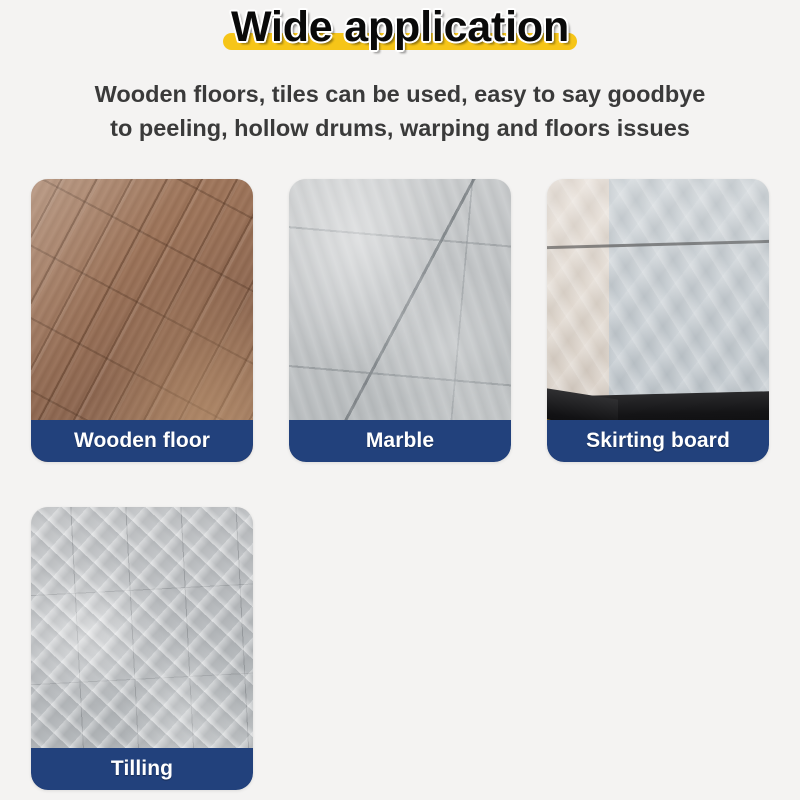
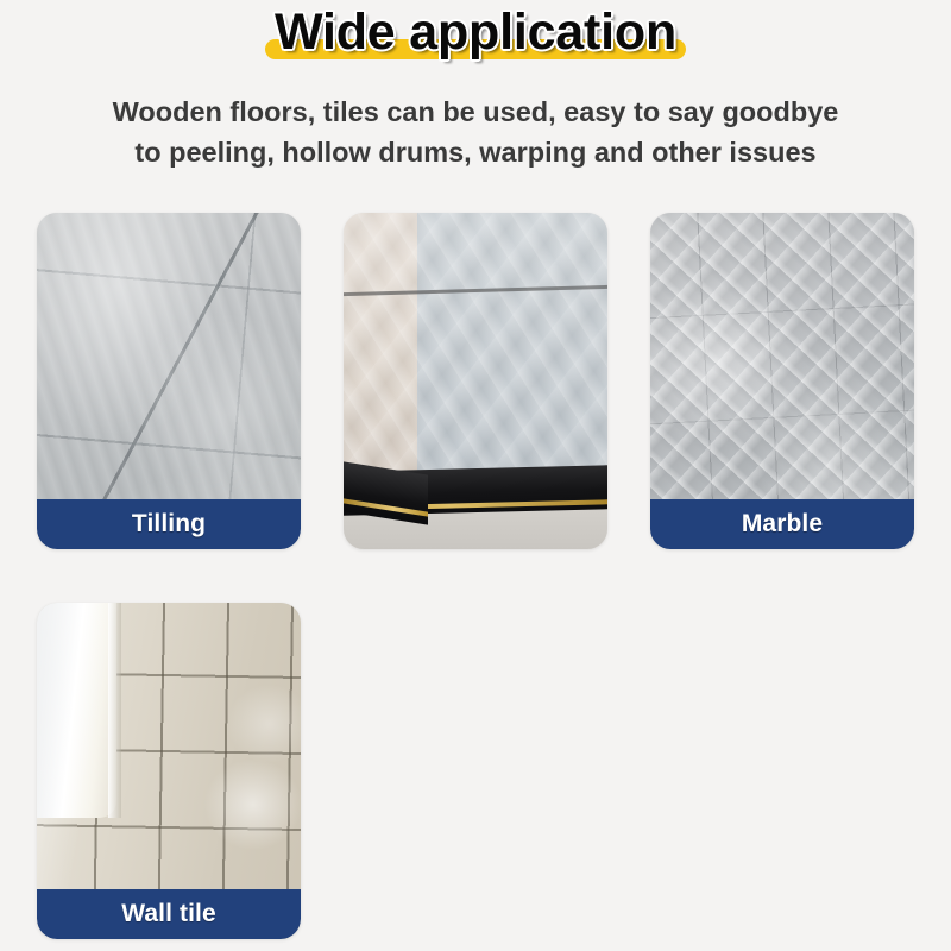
  Wide application
  Wooden floors, tiles can be used, easy to say goodbye
- to peeling, hollow drums, warping and floors issues
+ to peeling, hollow drums, warping and other issues
- Wooden floor
- Marble
+ Tilling
- Skirting board
- Tilling
+ Marble
+ Wall tile
